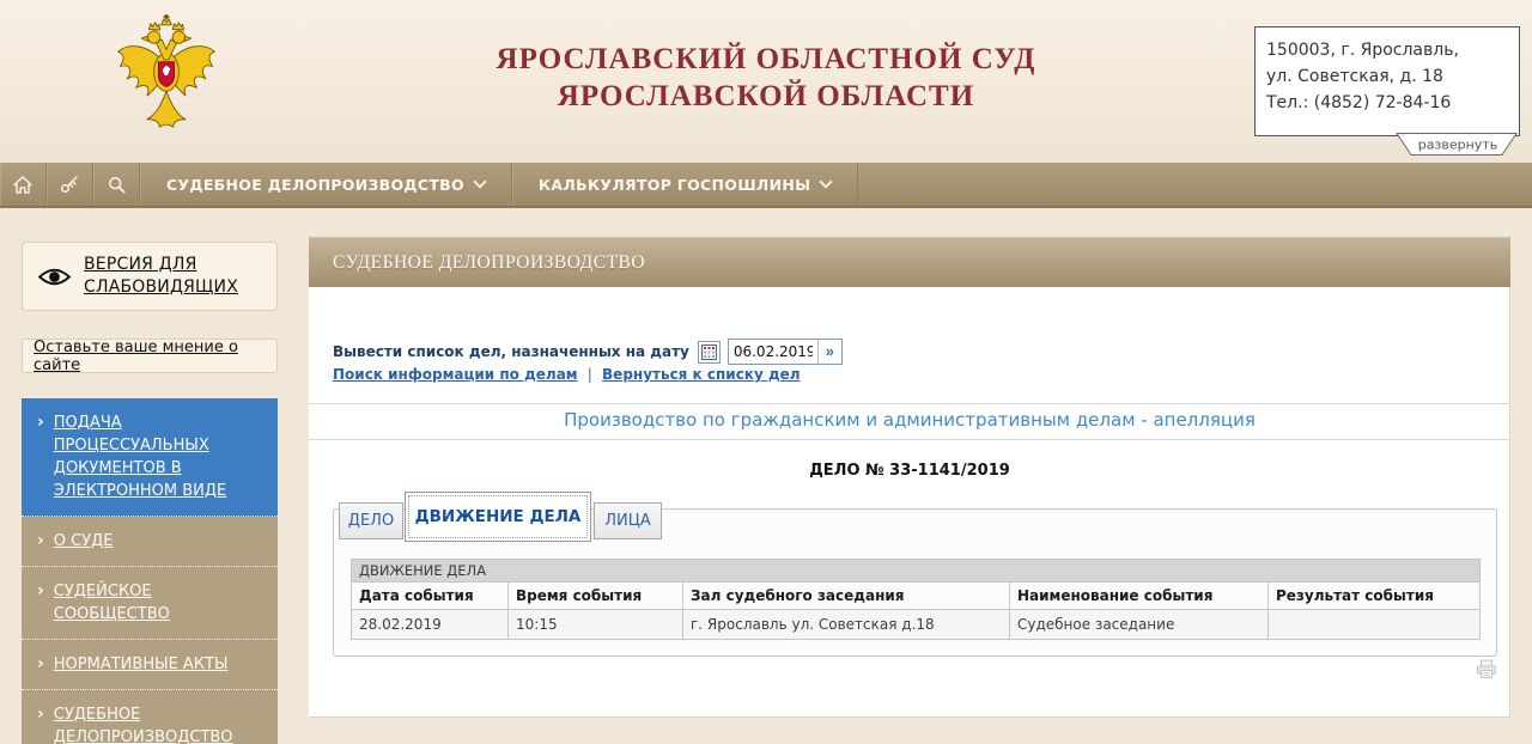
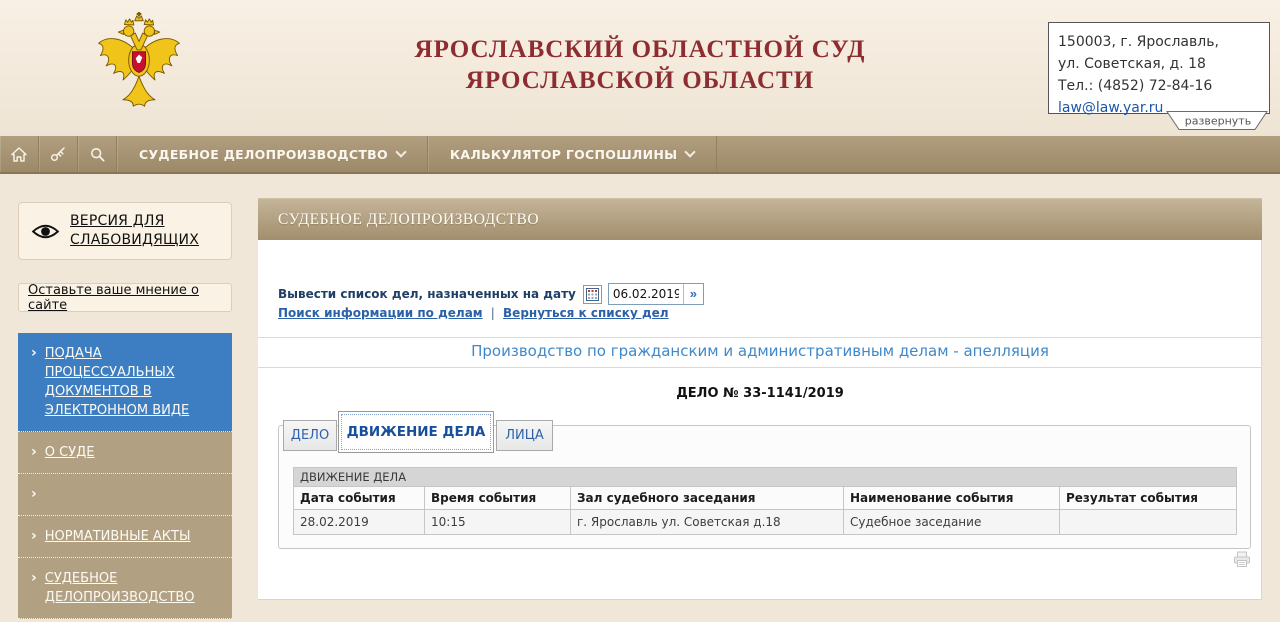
  ЯРОСЛАВСКИЙ ОБЛАСТНОЙ СУД
  ЯРОСЛАВСКОЙ ОБЛАСТИ
  150003, г. Ярославль,
  ул. Советская, д. 18
  Тел.: (4852) 72-84-16
+ law@law.yar.ru
  развернуть
  СУДЕБНОЕ ДЕЛОПРОИЗВОДСТВО
  КАЛЬКУЛЯТОР ГОСПОШЛИНЫ
  ВЕРСИЯ ДЛЯ СЛАБОВИДЯЩИХ
  Оставьте ваше мнение о сайте
  ›
  ПОДАЧА ПРОЦЕССУАЛЬНЫХ ДОКУМЕНТОВ В ЭЛЕКТРОННОМ ВИДЕ
  ›
  О СУДЕ
  ›
- СУДЕЙСКОЕ СООБЩЕСТВО
  ›
  НОРМАТИВНЫЕ АКТЫ
  ›
  СУДЕБНОЕ ДЕЛОПРОИЗВОДСТВО
  СУДЕБНОЕ ДЕЛОПРОИЗВОДСТВО
  Вывести список дел, назначенных на дату
  06.02.2019
  »
  Поиск информации по делам | Вернуться к списку дел
  Производство по гражданским и административным делам - апелляция
  ДЕЛО № 33-1141/2019
  ДЕЛО
  ДВИЖЕНИЕ ДЕЛА
  ЛИЦА
  ДВИЖЕНИЕ ДЕЛА
  Дата события	Время события	Зал судебного заседания	Наименование события	Результат события
  28.02.2019	10:15	г. Ярославль ул. Советская д.18	Судебное заседание
